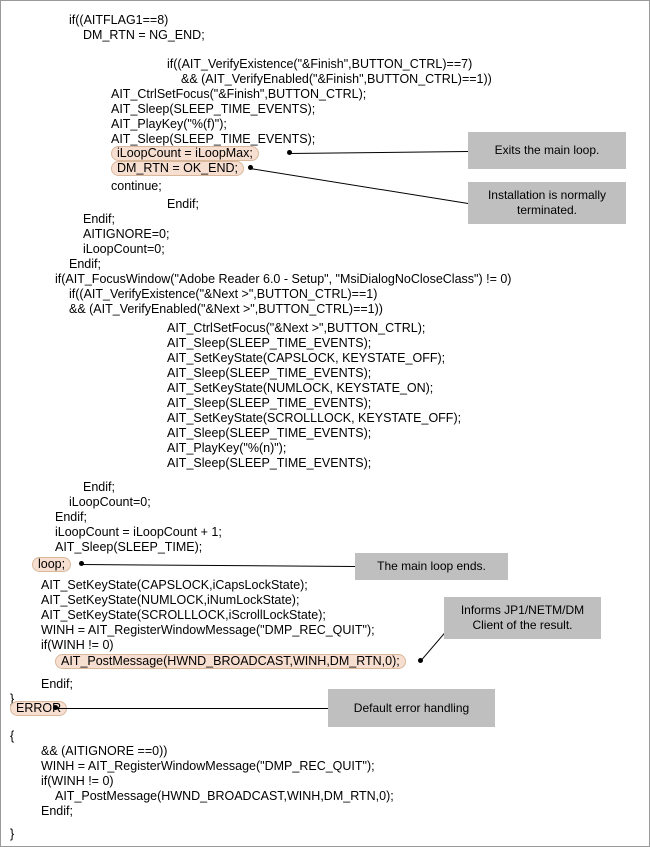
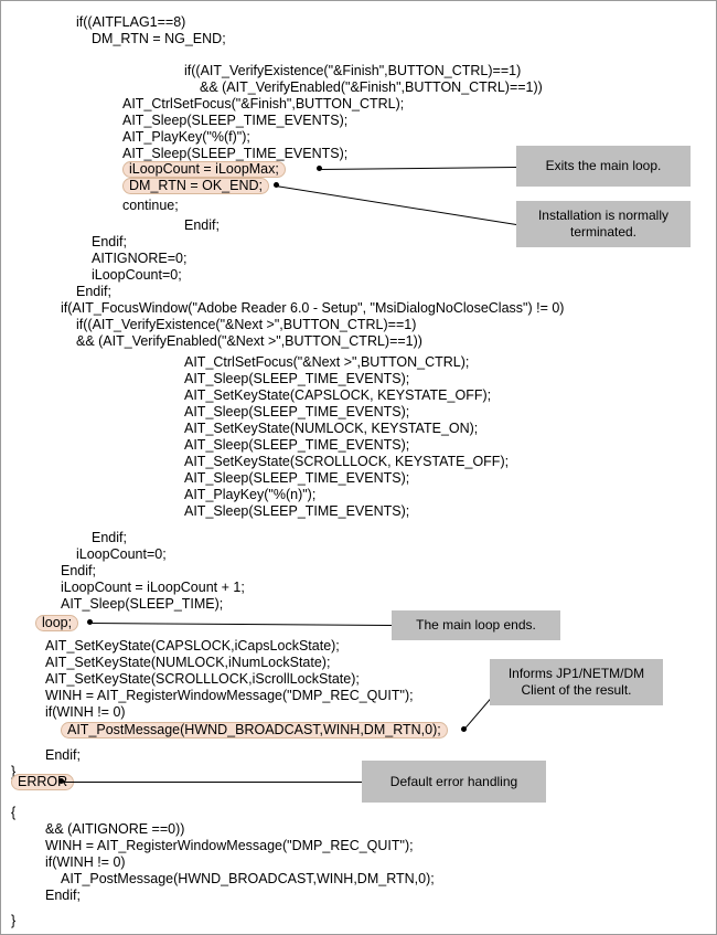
  if((AITFLAG1==8)
  DM_RTN = NG_END;
- if((AIT_VerifyExistence("&Finish",BUTTON_CTRL)==7)
+ if((AIT_VerifyExistence("&Finish",BUTTON_CTRL)==1)
  && (AIT_VerifyEnabled("&Finish",BUTTON_CTRL)==1))
  AIT_CtrlSetFocus("&Finish",BUTTON_CTRL);
  AIT_Sleep(SLEEP_TIME_EVENTS);
  AIT_PlayKey("%(f)");
  AIT_Sleep(SLEEP_TIME_EVENTS);
  continue;
  Endif;
  Endif;
  AITIGNORE=0;
  iLoopCount=0;
  Endif;
  if(AIT_FocusWindow("Adobe Reader 6.0 - Setup", "MsiDialogNoCloseClass") != 0)
  if((AIT_VerifyExistence("&Next >",BUTTON_CTRL)==1)
  && (AIT_VerifyEnabled("&Next >",BUTTON_CTRL)==1))
  AIT_CtrlSetFocus("&Next >",BUTTON_CTRL);
  AIT_Sleep(SLEEP_TIME_EVENTS);
  AIT_SetKeyState(CAPSLOCK, KEYSTATE_OFF);
  AIT_Sleep(SLEEP_TIME_EVENTS);
  AIT_SetKeyState(NUMLOCK, KEYSTATE_ON);
  AIT_Sleep(SLEEP_TIME_EVENTS);
  AIT_SetKeyState(SCROLLLOCK, KEYSTATE_OFF);
  AIT_Sleep(SLEEP_TIME_EVENTS);
  AIT_PlayKey("%(n)");
  AIT_Sleep(SLEEP_TIME_EVENTS);
  Endif;
  iLoopCount=0;
  Endif;
  iLoopCount = iLoopCount + 1;
  AIT_Sleep(SLEEP_TIME);
  AIT_SetKeyState(CAPSLOCK,iCapsLockState);
  AIT_SetKeyState(NUMLOCK,iNumLockState);
  AIT_SetKeyState(SCROLLLOCK,iScrollLockState);
  WINH = AIT_RegisterWindowMessage("DMP_REC_QUIT");
  if(WINH != 0)
  Endif;
  }
  {
  && (AITIGNORE ==0))
  WINH = AIT_RegisterWindowMessage("DMP_REC_QUIT");
  if(WINH != 0)
  AIT_PostMessage(HWND_BROADCAST,WINH,DM_RTN,0);
  Endif;
  }
  iLoopCount = iLoopMax;
  DM_RTN = OK_END;
  loop;
  AIT_PostMessage(HWND_BROADCAST,WINH,DM_RTN,0);
  ERRO
  Exits the main loop.
  Installation is normally terminated.
  The main loop ends.
  Informs JP1/NETM/DM Client of the result.
  Default error handling
